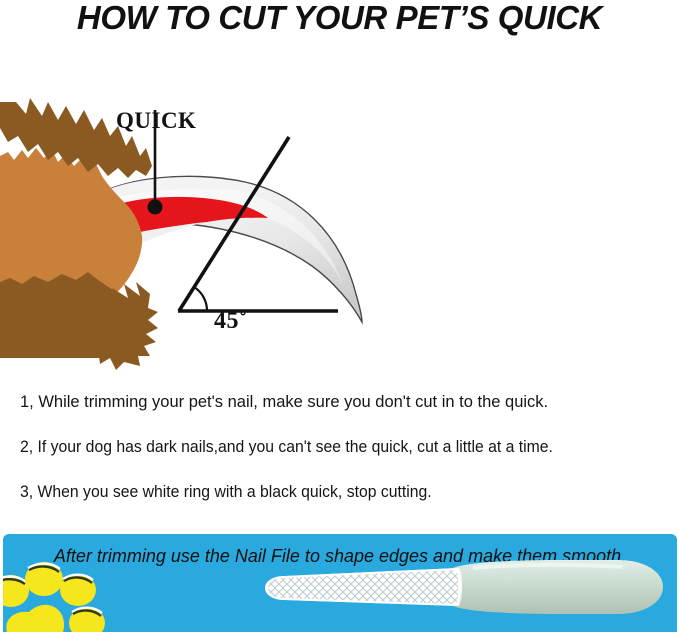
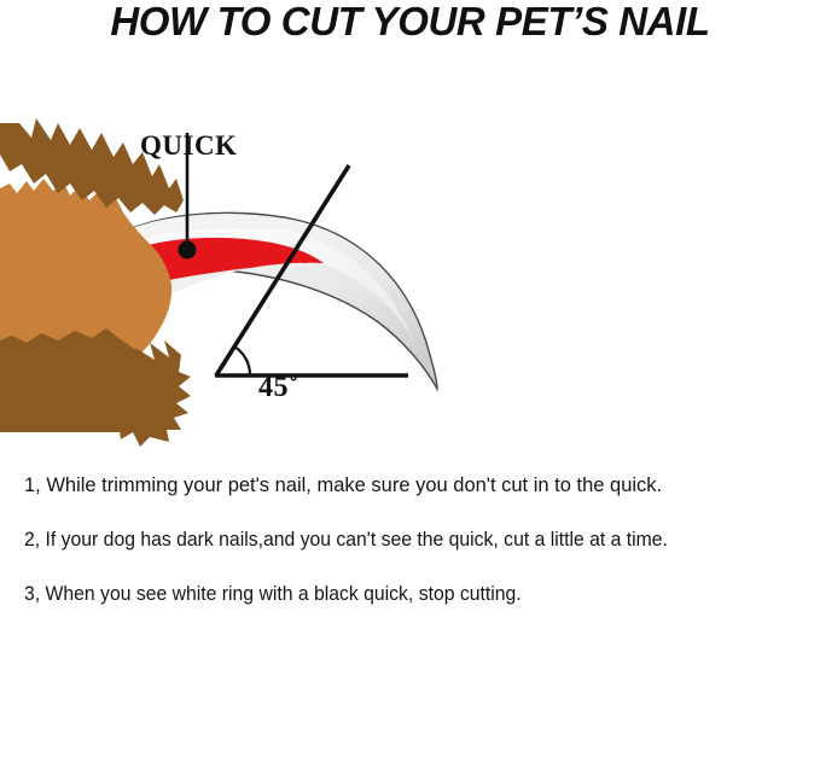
- HOW TO CUT YOUR PET’S QUICK
+ HOW TO CUT YOUR PET’S NAIL
  QUICK
  45˚
  1, While trimming your pet's nail, make sure you don't cut in to the quick.
  2, If your dog has dark nails,and you can't see the quick, cut a little at a time.
  3, When you see white ring with a black quick, stop cutting.
- After trimming use the Nail File to shape edges and make them smooth.
